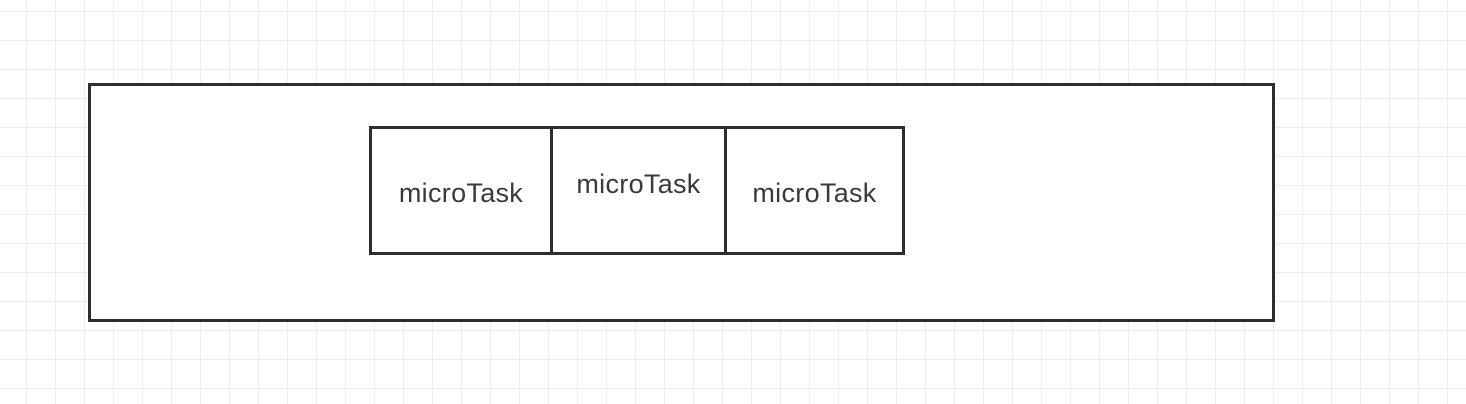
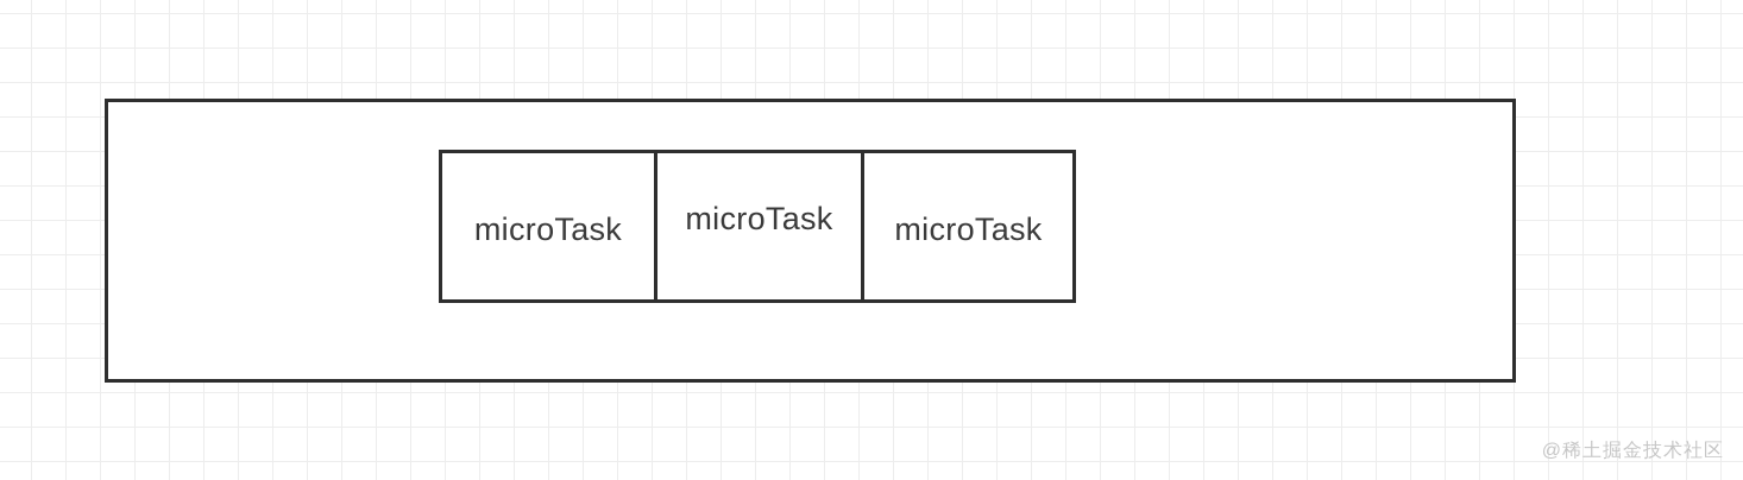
  microTask
  microTask
  microTask
+ @稀土掘金技术社区
